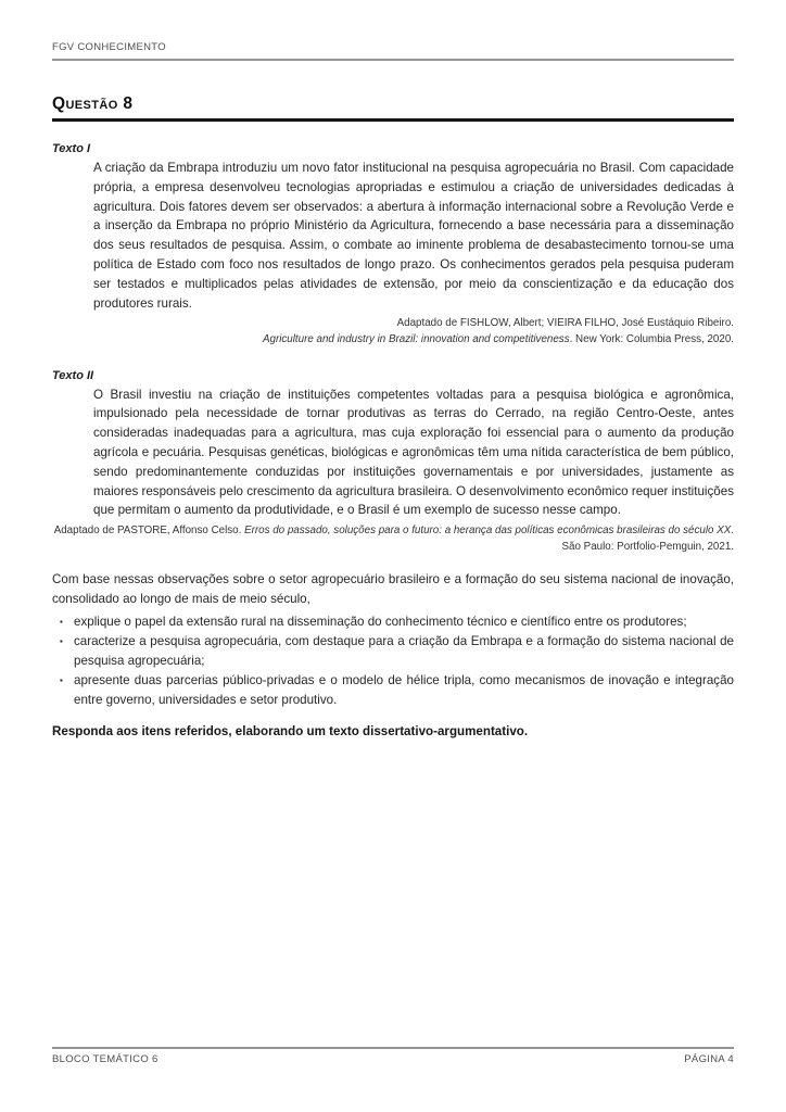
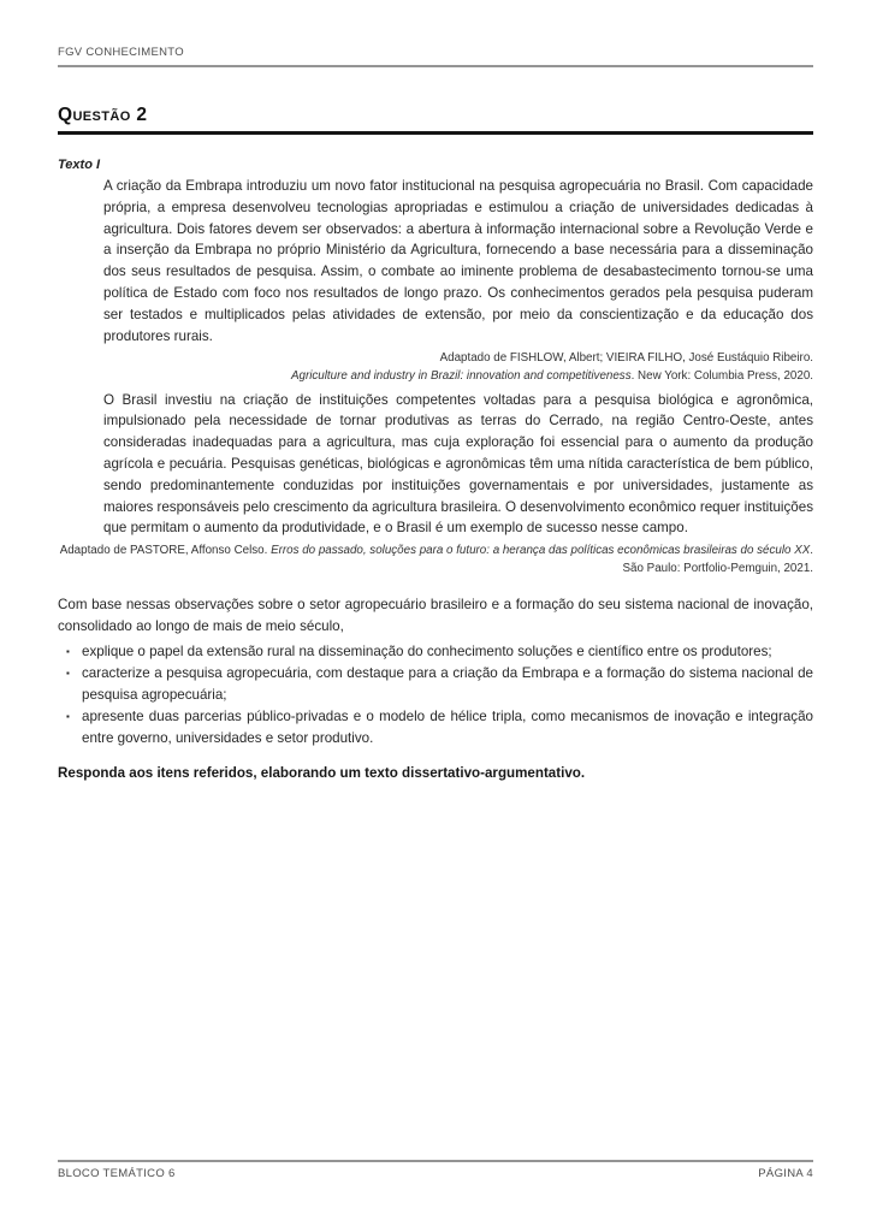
  FGV CONHECIMENTO
- Questão 8
+ Questão 2
  Texto I
  A criação da Embrapa introduziu um novo fator institucional na pesquisa agropecuária no Brasil. Com capacidade própria, a empresa desenvolveu tecnologias apropriadas e estimulou a criação de universidades dedicadas à agricultura. Dois fatores devem ser observados: a abertura à informação internacional sobre a Revolução Verde e a inserção da Embrapa no próprio Ministério da Agricultura, fornecendo a base necessária para a disseminação dos seus resultados de pesquisa. Assim, o combate ao iminente problema de desabastecimento tornou-se uma política de Estado com foco nos resultados de longo prazo. Os conhecimentos gerados pela pesquisa puderam ser testados e multiplicados pelas atividades de extensão, por meio da conscientização e da educação dos produtores rurais.
  Adaptado de FISHLOW, Albert; VIEIRA FILHO, José Eustáquio Ribeiro.
  Agriculture and industry in Brazil: innovation and competitiveness. New York: Columbia Press, 2020.
- Texto II
  O Brasil investiu na criação de instituições competentes voltadas para a pesquisa biológica e agronômica, impulsionado pela necessidade de tornar produtivas as terras do Cerrado, na região Centro-Oeste, antes consideradas inadequadas para a agricultura, mas cuja exploração foi essencial para o aumento da produção agrícola e pecuária. Pesquisas genéticas, biológicas e agronômicas têm uma nítida característica de bem público, sendo predominantemente conduzidas por instituições governamentais e por universidades, justamente as maiores responsáveis pelo crescimento da agricultura brasileira. O desenvolvimento econômico requer instituições que permitam o aumento da produtividade, e o Brasil é um exemplo de sucesso nesse campo.
  Adaptado de PASTORE, Affonso Celso. Erros do passado, soluções para o futuro: a herança das políticas econômicas brasileiras do século XX. São Paulo: Portfolio-Pemguin, 2021.
  Com base nessas observações sobre o setor agropecuário brasileiro e a formação do seu sistema nacional de inovação, consolidado ao longo de mais de meio século,
  ▪
- explique o papel da extensão rural na disseminação do conhecimento técnico e científico entre os produtores;
+ explique o papel da extensão rural na disseminação do conhecimento soluções e científico entre os produtores;
  ▪
  caracterize a pesquisa agropecuária, com destaque para a criação da Embrapa e a formação do sistema nacional de pesquisa agropecuária;
  ▪
  apresente duas parcerias público-privadas e o modelo de hélice tripla, como mecanismos de inovação e integração entre governo, universidades e setor produtivo.
  Responda aos itens referidos, elaborando um texto dissertativo-argumentativo.
  BLOCO TEMÁTICO 6
  PÁGINA 4
